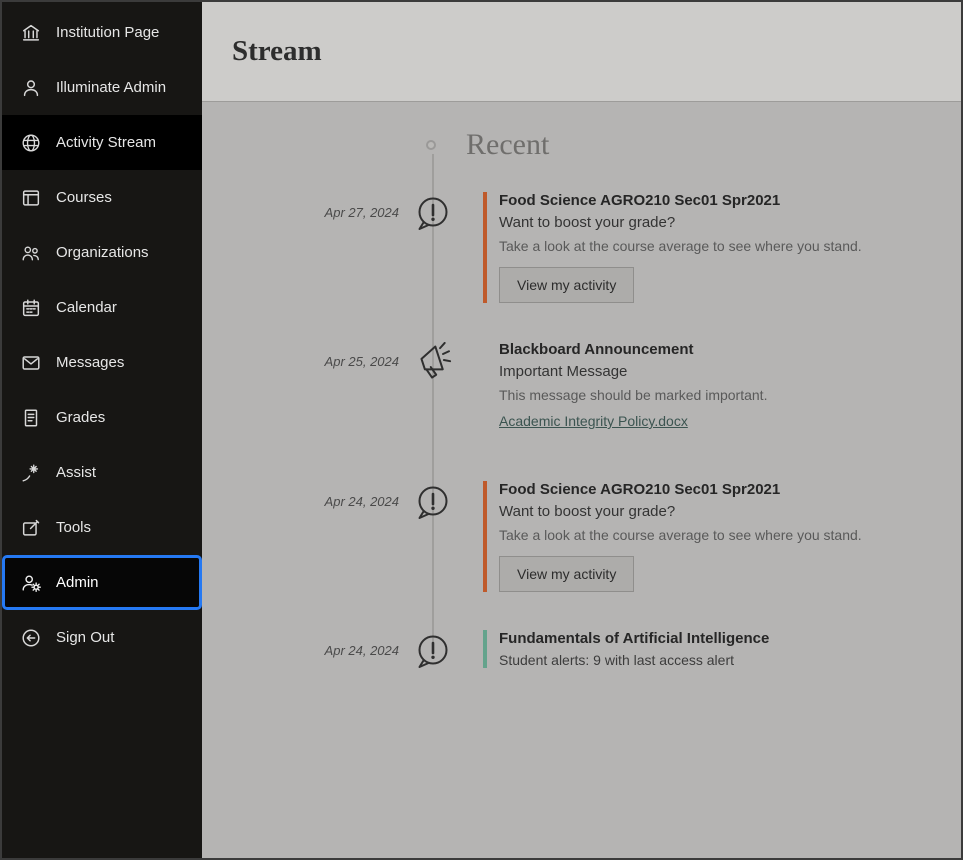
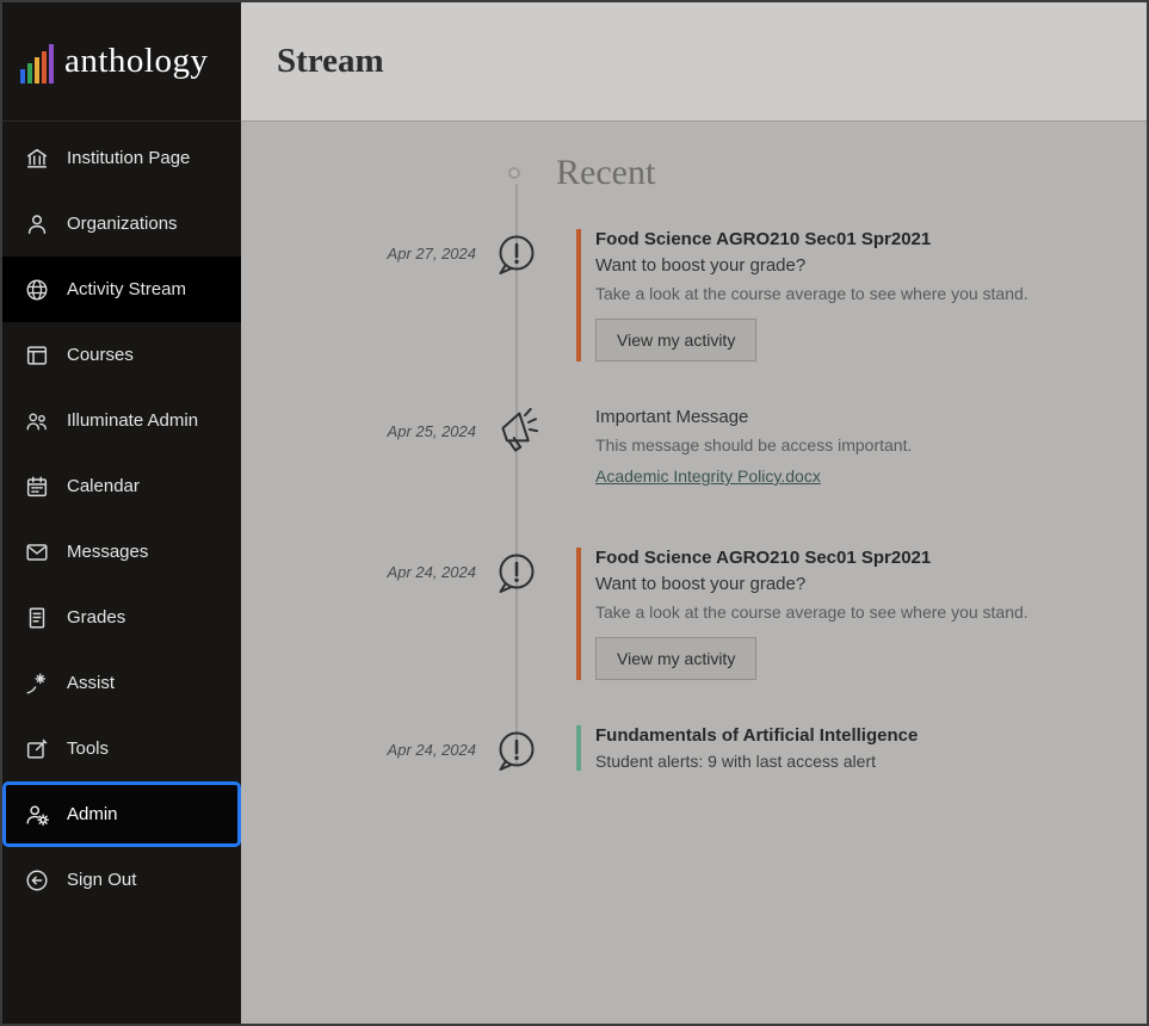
+ anthology
  Institution Page
- Illuminate Admin
+ Organizations
  Activity Stream
  Courses
- Organizations
+ Illuminate Admin
  Calendar
  Messages
  Grades
  Assist
  Tools
  Admin
  Sign Out
  Stream
  Recent
  Apr 27, 2024
  Food Science AGRO210 Sec01 Spr2021
  Want to boost your grade?
  Take a look at the course average to see where you stand.
  View my activity
  Apr 25, 2024
- Blackboard Announcement
  Important Message
- This message should be marked important.
+ This message should be access important.
  Academic Integrity Policy.docx
  Apr 24, 2024
  Food Science AGRO210 Sec01 Spr2021
  Want to boost your grade?
  Take a look at the course average to see where you stand.
  View my activity
  Apr 24, 2024
  Fundamentals of Artificial Intelligence
  Student alerts: 9 with last access alert
